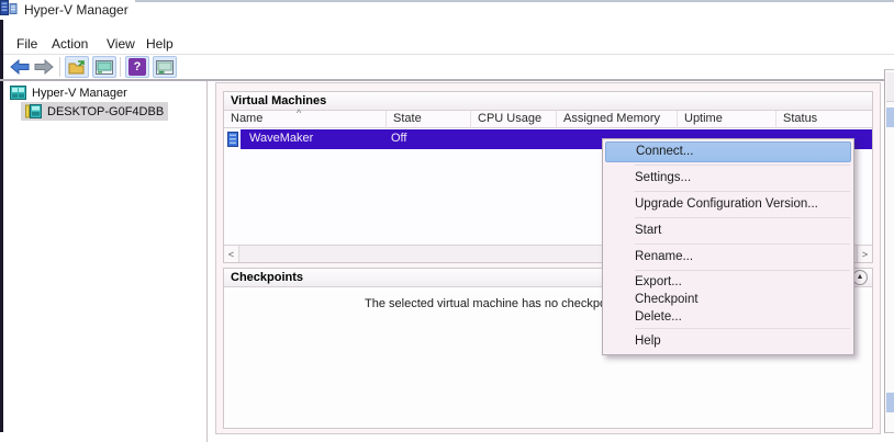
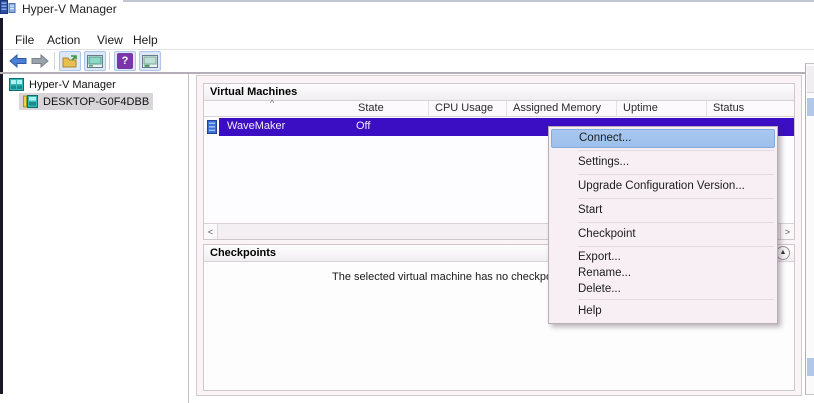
  Hyper-V Manager
  File
  Action
  View
  Help
  ?
  Hyper-V Manager
  DESKTOP-G0F4DBB
  Virtual Machines
- Name
  ^
  State
  CPU Usage
  Assigned Memory
  Uptime
  Status
  WaveMaker
  Off
  <
  >
  Checkpoints
  The selected virtual machine has no checkp
  Connect...
  Settings...
  Upgrade Configuration Version...
  Start
- Rename...
+ Checkpoint
  Export...
- Checkpoint
+ Rename...
  Delete...
  Help
